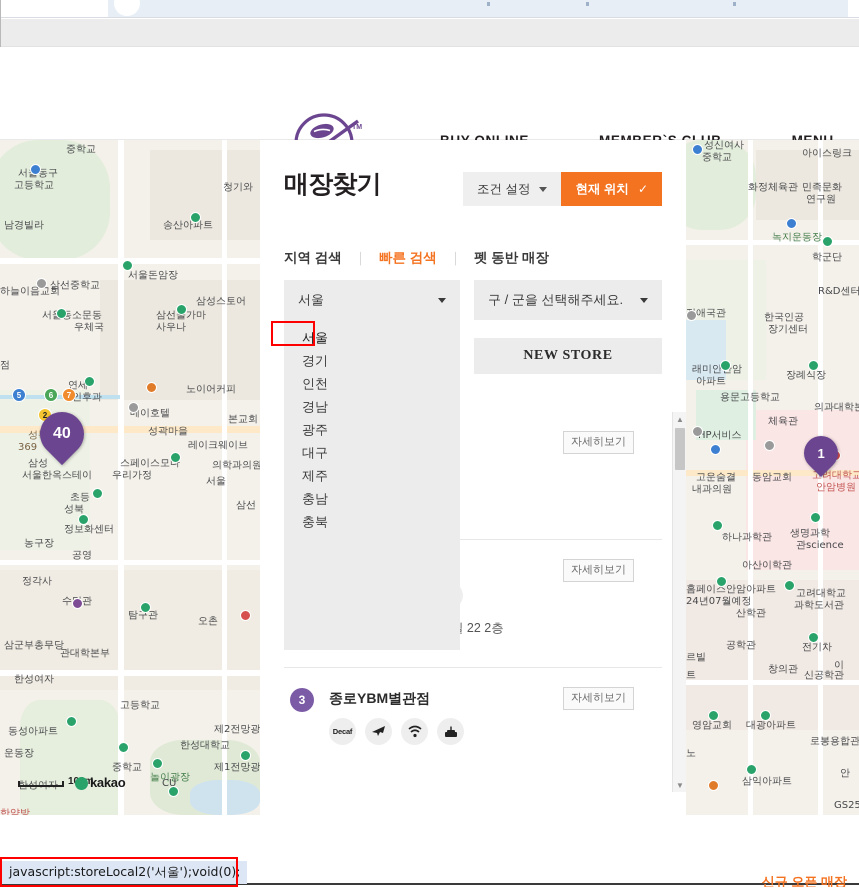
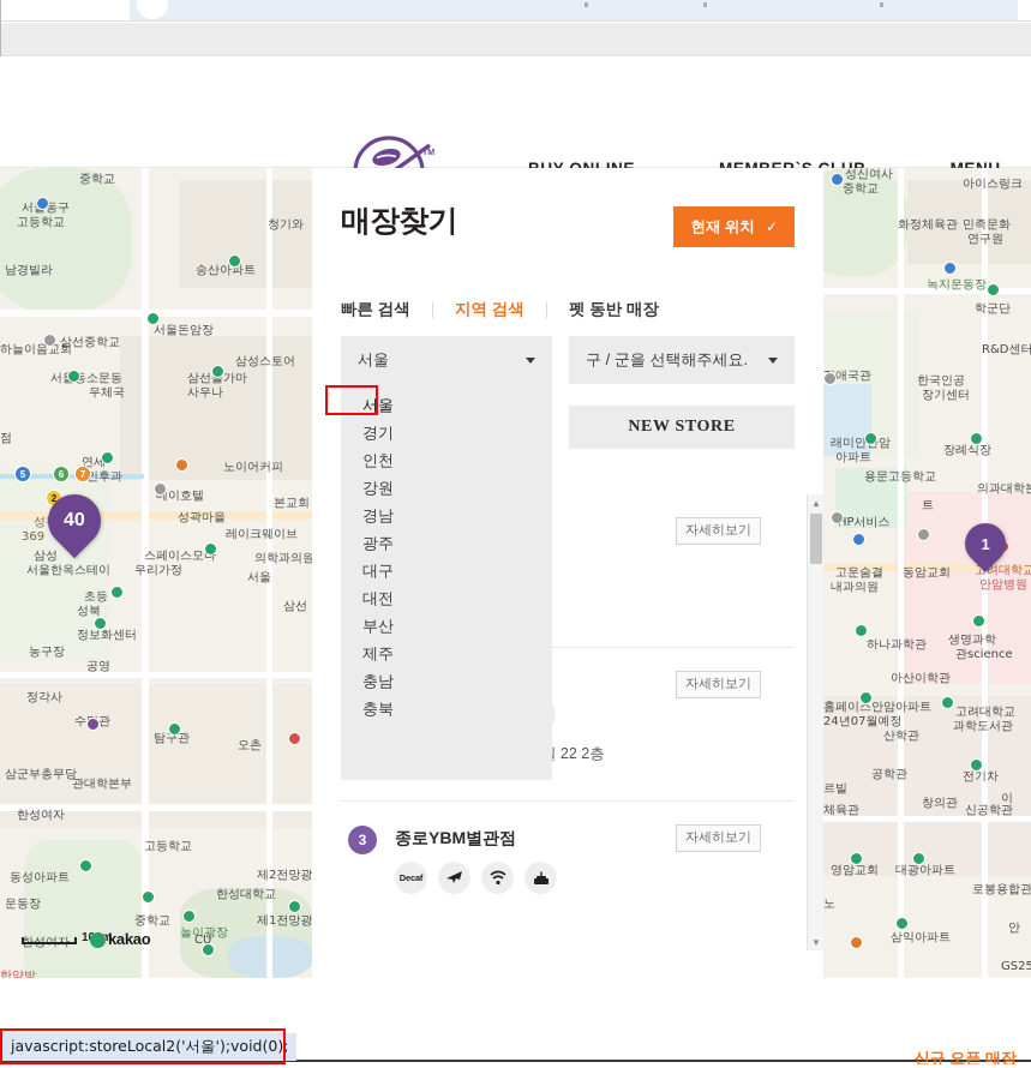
  중학교
  서동구
  고등학교
  청기와
  남경빌라
  송산아파트
  서울돈암장
  삼선중학교
  삼성스토어
  하늘이음교회
  서동소문동
  우체국
  삼선불가마
  사우나
  노이어커피
  메이호텔
  본교회
  점
  연세
  인후과
  369
  성곽마을
  레이크웨이브
  삼성
  서울한옥스테이
  스페이스모다
  우리가정
  의학과의원
  서울
  초등
  성북
  정보화센터
  농구장
  공영
  정각사
  탐구관
  오촌
  삼군부총무당
  관대학본부
  한성여자
  고등학교
  동성아파트
  한성대학교
  운동장
  한약방
  놀이광장
  삼선
  한성여자
  중학교
  제2전망광
  제1전망광
  CU
  6
  5
  7
  2
  kakao
  성신여사
  중학교
  아이스링크
  화정체육관
  민족문화
  연구원
  녹지운동장
  학군단
  R&D센터
  애국관
  한국인공
  장기센터
  래미안암
  아파트
  장례식장
  용문고등학교
  의과대학
  HP서비스
- 체육관
+ 트
  고운숨결
  동암교회
  고려대학교
  안암병원
  내과의원
  하나과학관
  생명과학
  관science
  아산이학관
  홈페이스안암아파트
  24년07월예정
  산학관
  고려대학교
  과학도서관
  공학관
  전기차
  창의관
  르빌
- 트
+ 체육관
  신공학관
  이
  영암교회
  대광아파트
  로봉용합관
  노
  삼익아파트
  안
  GS25
  매장찾기
- 조건 설정
  현재 위치
  ✓
- 지역 검색
+ 빠른 검색
  ｜
- 빠른 검색
+ 지역 검색
  ｜
  펫 동반 매장
  서울
  구 / 군을 선택해주세요.
  NEW STORE
  자세히보기
  자세히보기
  3
  종로YBM별관점
  자세히보기
  Decaf
  ▲
  ▼
  서울
  경기
  인천
+ 강원
  경남
  광주
  대구
+ 대전
+ 부산
  제주
  충남
  충북
  신규 오픈 매장
  javascript:storeLocal2('서울');void(0);
